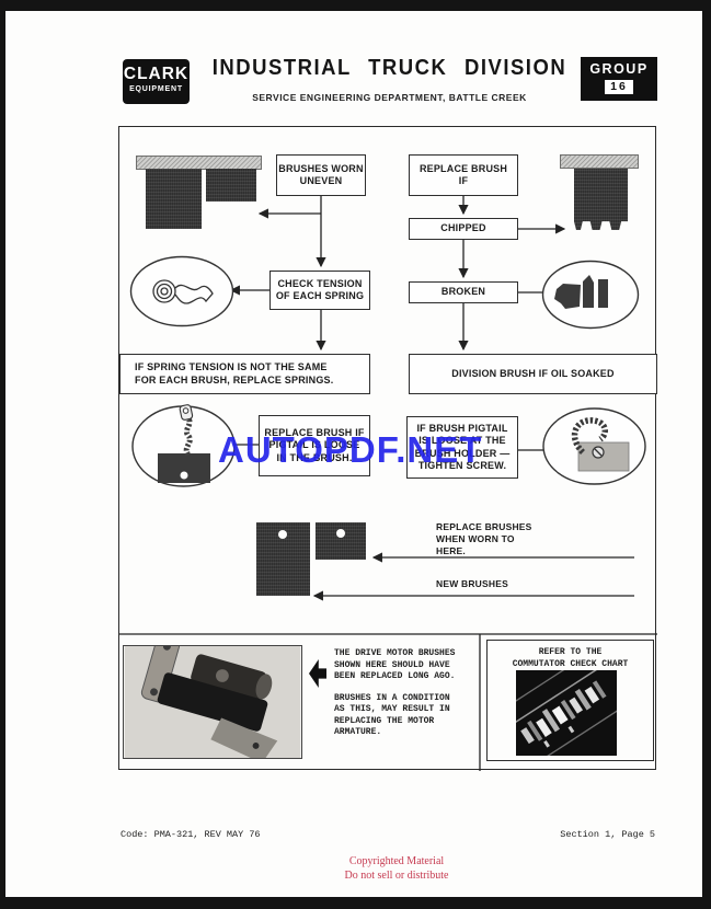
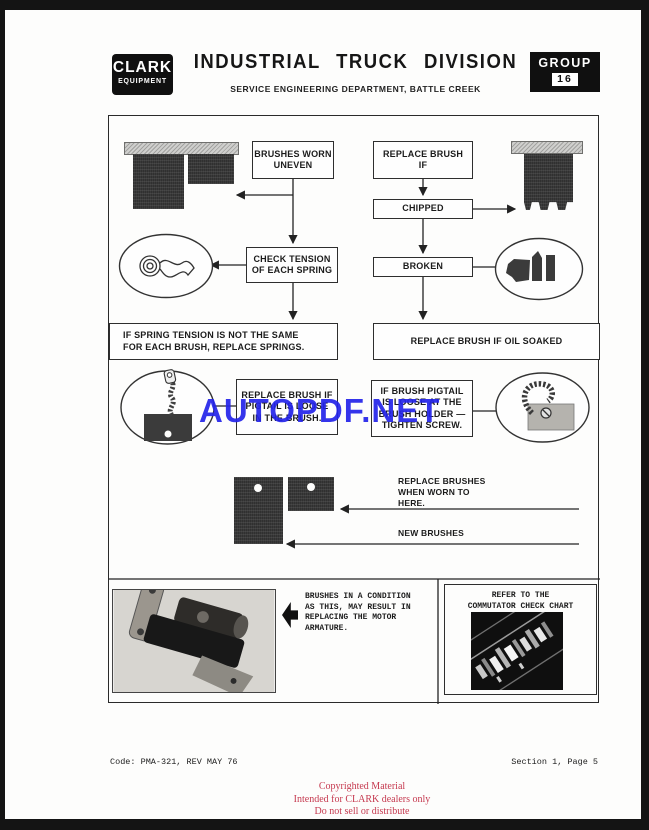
  CLARK
  INDUSTRIAL TRUCK DIVISION
  SERVICE ENGINEERING DEPARTMENT, BATTLE CREEK
  GROUP
  16
  BRUSHES WORN
  UNEVEN
  CHECK TENSION
  OF EACH SPRING
  REPLACE BRUSH
  IF
  CHIPPED
  BROKEN
  IF SPRING TENSION IS NOT THE SAME
  FOR EACH BRUSH, REPLACE SPRINGS.
- DIVISION BRUSH IF OIL SOAKED
+ REPLACE BRUSH IF OIL SOAKED
  REPLACE BRUSH IF
  PIGTAIL IS LOOSE
  IN THE BRUSH.
  IF BRUSH PIGTAIL
  IS LOOSE AT THE
  BRUSH HOLDER —
  TIGHTEN SCREW.
  REPLACE BRUSHES
  WHEN WORN TO
  HERE.
  NEW BRUSHES
- THE DRIVE MOTOR BRUSHES
- SHOWN HERE SHOULD HAVE
- BEEN REPLACED LONG AGO.
  BRUSHES IN A CONDITION
  AS THIS, MAY RESULT IN
  REPLACING THE MOTOR
  ARMATURE.
  REFER TO THE
  COMMUTATOR CHECK CHART
  AUTOPDF.NET
  Code: PMA-321, REV MAY 76
  Section 1, Page 5
  Copyrighted Material
+ Intended for CLARK dealers only
  Do not sell or distribute
